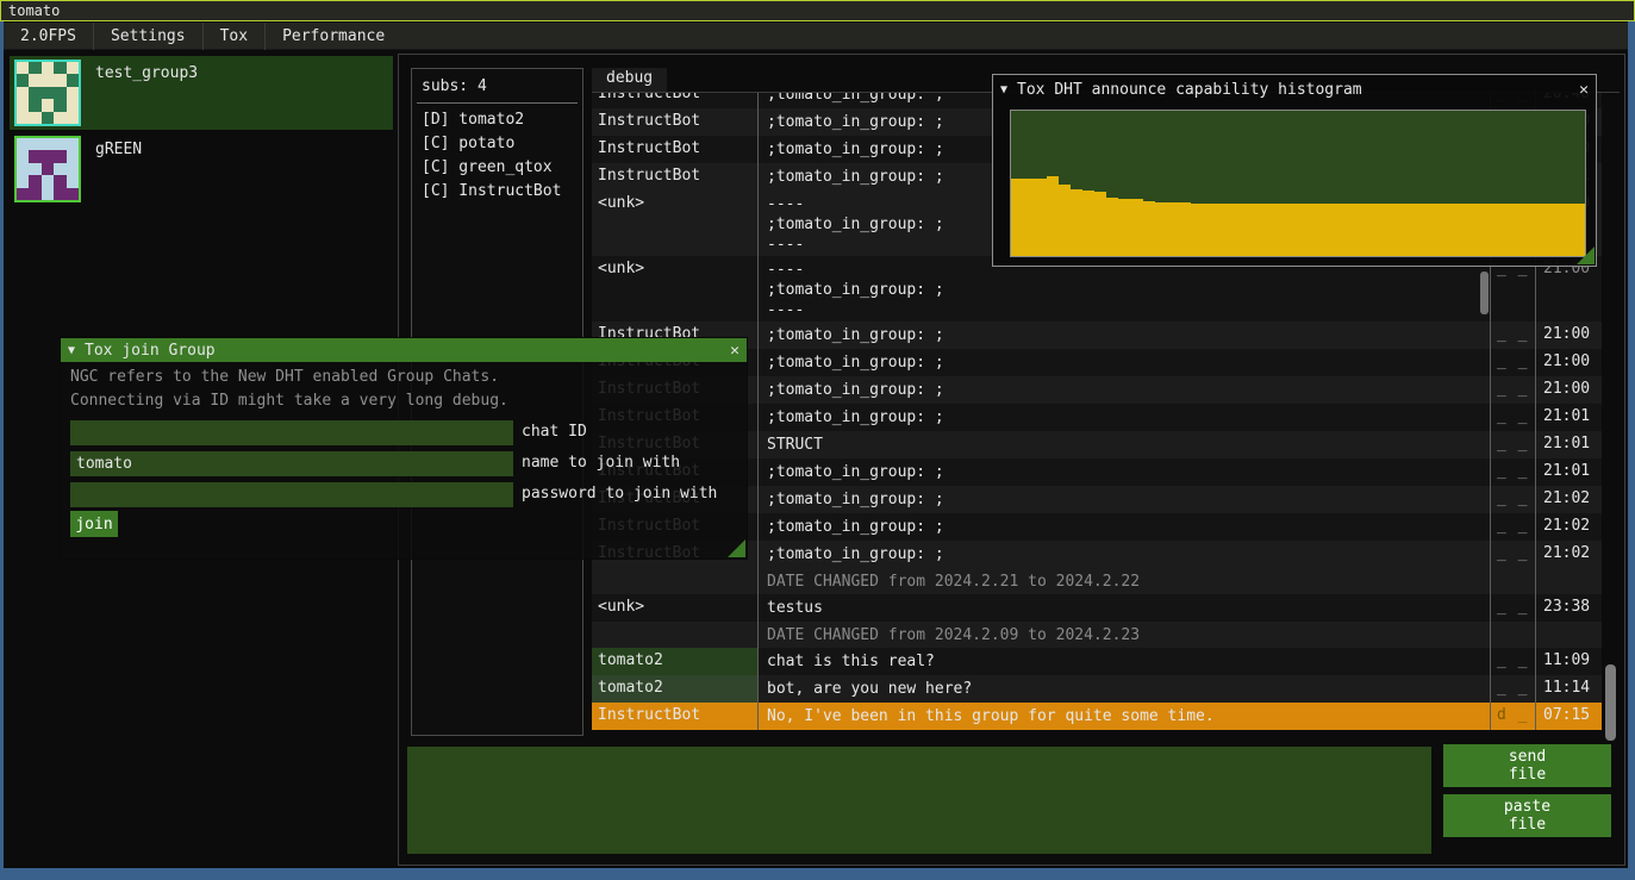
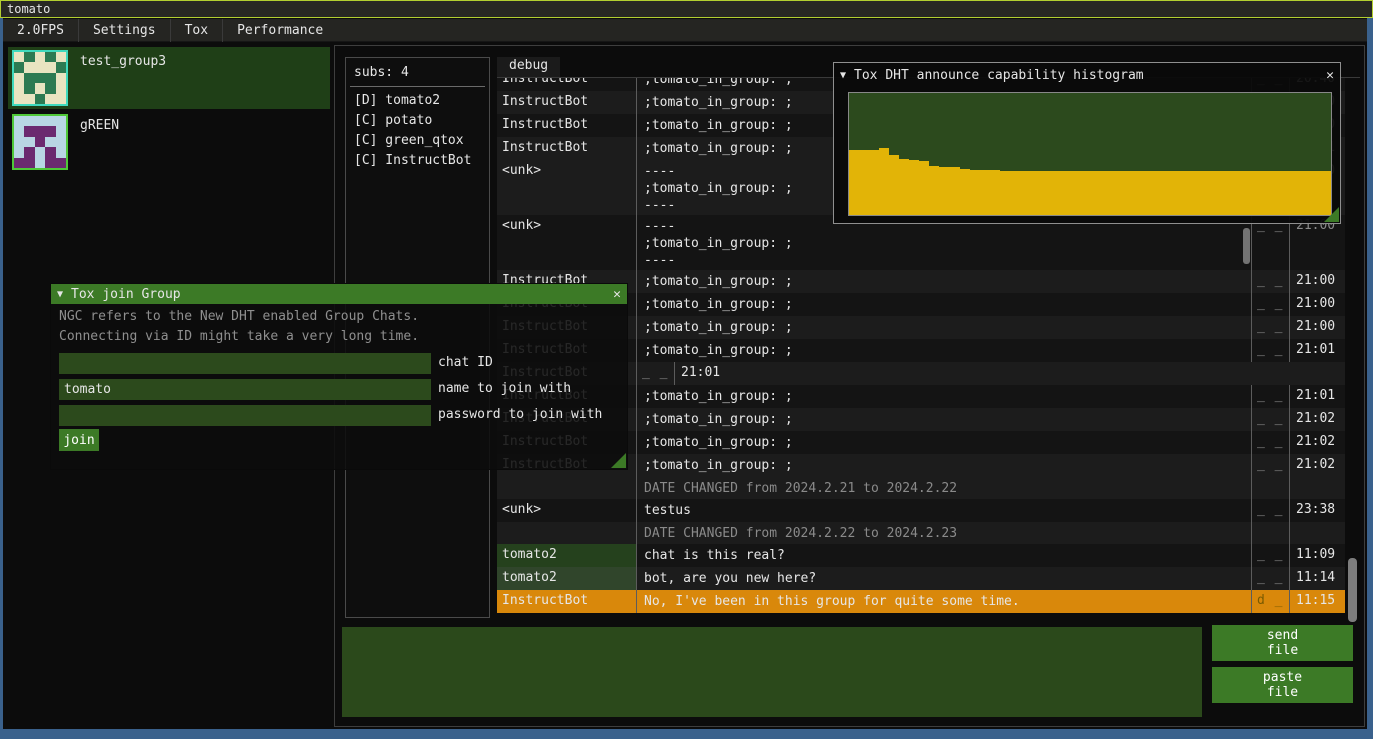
  tomato
  2.0FPS
  Settings
  Tox
  Performance
  test_group3
  gREEN
  subs: 4
  [D] tomato2
  [C] potato
  [C] green_qtox
  [C] InstructBot
  debug
  InstructBot
  ;tomato_in_group: ;
  InstructBot
  ;tomato_in_group: ;
  InstructBot
  ;tomato_in_group: ;
  InstructBot
  ;tomato_in_group: ;
  <unk>
  ----
  ;tomato_in_group: ;
  ----
  <unk>
  ----
  ;tomato_in_group: ;
  ----
  _ _
  21:00
  InstructBot
  ;tomato_in_group: ;
  _ _
  21:00
  ;tomato_in_group: ;
  _ _
  21:00
  InstructBot
  ;tomato_in_group: ;
  _ _
  21:00
  InstructBot
  ;tomato_in_group: ;
  _ _
  21:01
  InstructBot
- STRUCT
  _ _
  21:01
  InstructBot
  ;tomato_in_group: ;
  _ _
  21:01
  InstructBot
  ;tomato_in_group: ;
  _ _
  21:02
  InstructBot
  ;tomato_in_group: ;
  _ _
  21:02
  InstructBot
  ;tomato_in_group: ;
  _ _
  21:02
  DATE CHANGED from 2024.2.21 to 2024.2.22
  <unk>
  testus
  _ _
  23:38
- DATE CHANGED from 2024.2.09 to 2024.2.23
+ DATE CHANGED from 2024.2.22 to 2024.2.23
  tomato2
  chat is this real?
  _ _
  11:09
  tomato2
  bot, are you new here?
  _ _
  11:14
  InstructBot
  No, I've been in this group for quite some time.
  d _
- 07:15
+ 11:15
  send
  file
  paste
  file
  ▼
  Tox DHT announce capability histogram
  ✕
  ▼
  Tox join Group
  ✕
  NGC refers to the New DHT enabled Group Chats.
- Connecting via ID might take a very long debug.
+ Connecting via ID might take a very long time.
  chat ID
  tomato
  name to join with
  password to join with
  join
